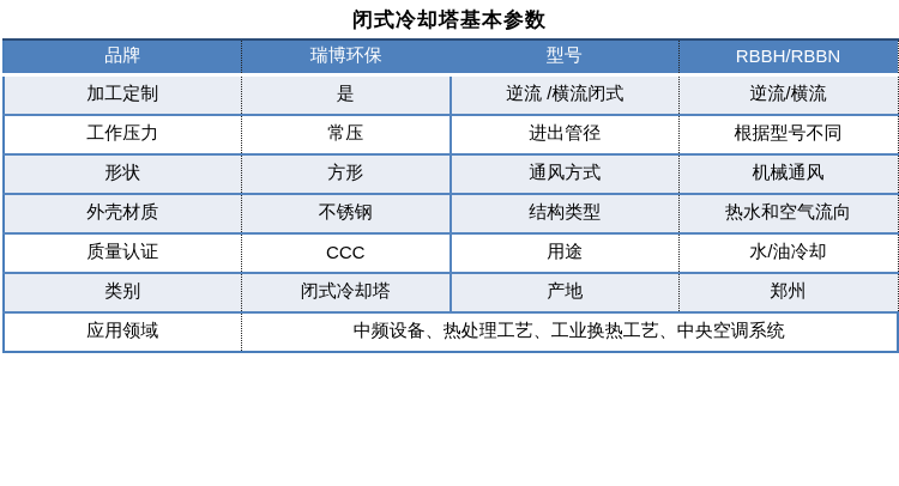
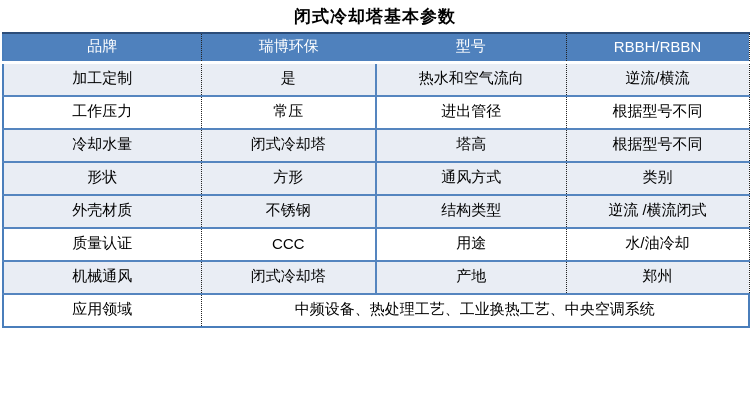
  闭式冷却塔基本参数
  品牌	瑞博环保	型号	RBBH/RBBN
- 加工定制	是	逆流 /横流闭式	逆流/横流
+ 加工定制	是	热水和空气流向	逆流/横流
  工作压力	常压	进出管径	根据型号不同
+ 冷却水量	闭式冷却塔	塔高	根据型号不同
- 形状	方形	通风方式	机械通风
+ 形状	方形	通风方式	类别
- 外壳材质	不锈钢	结构类型	热水和空气流向
+ 外壳材质	不锈钢	结构类型	逆流 /横流闭式
  质量认证	CCC	用途	水/油冷却
- 类别	闭式冷却塔	产地	郑州
+ 机械通风	闭式冷却塔	产地	郑州
  应用领域	中频设备、热处理工艺、工业换热工艺、中央空调系统
